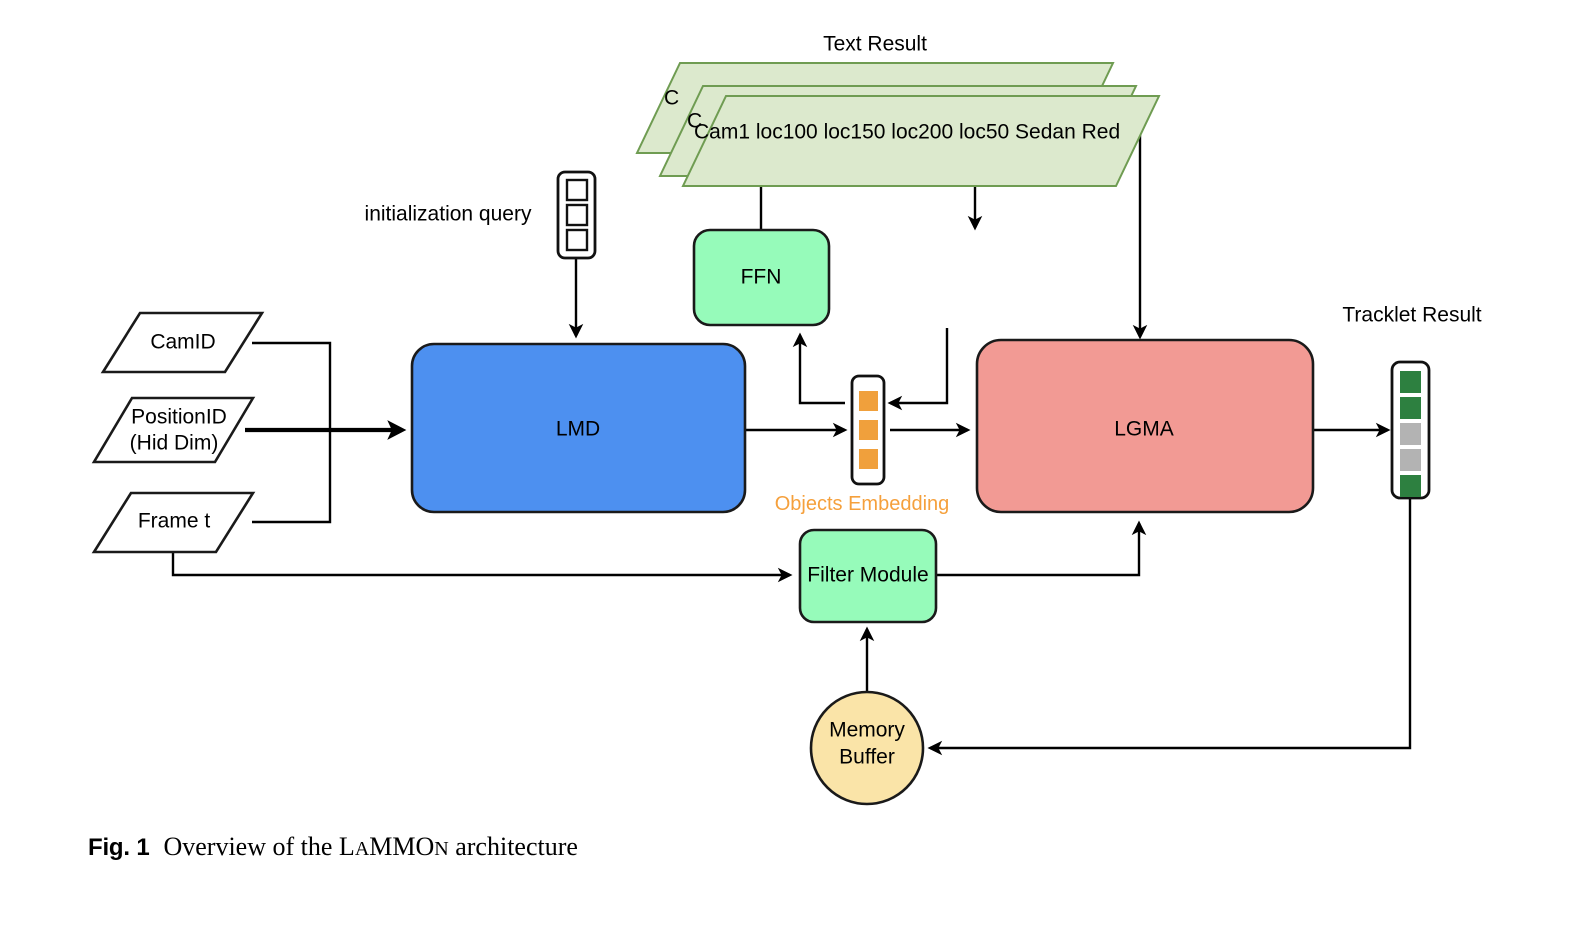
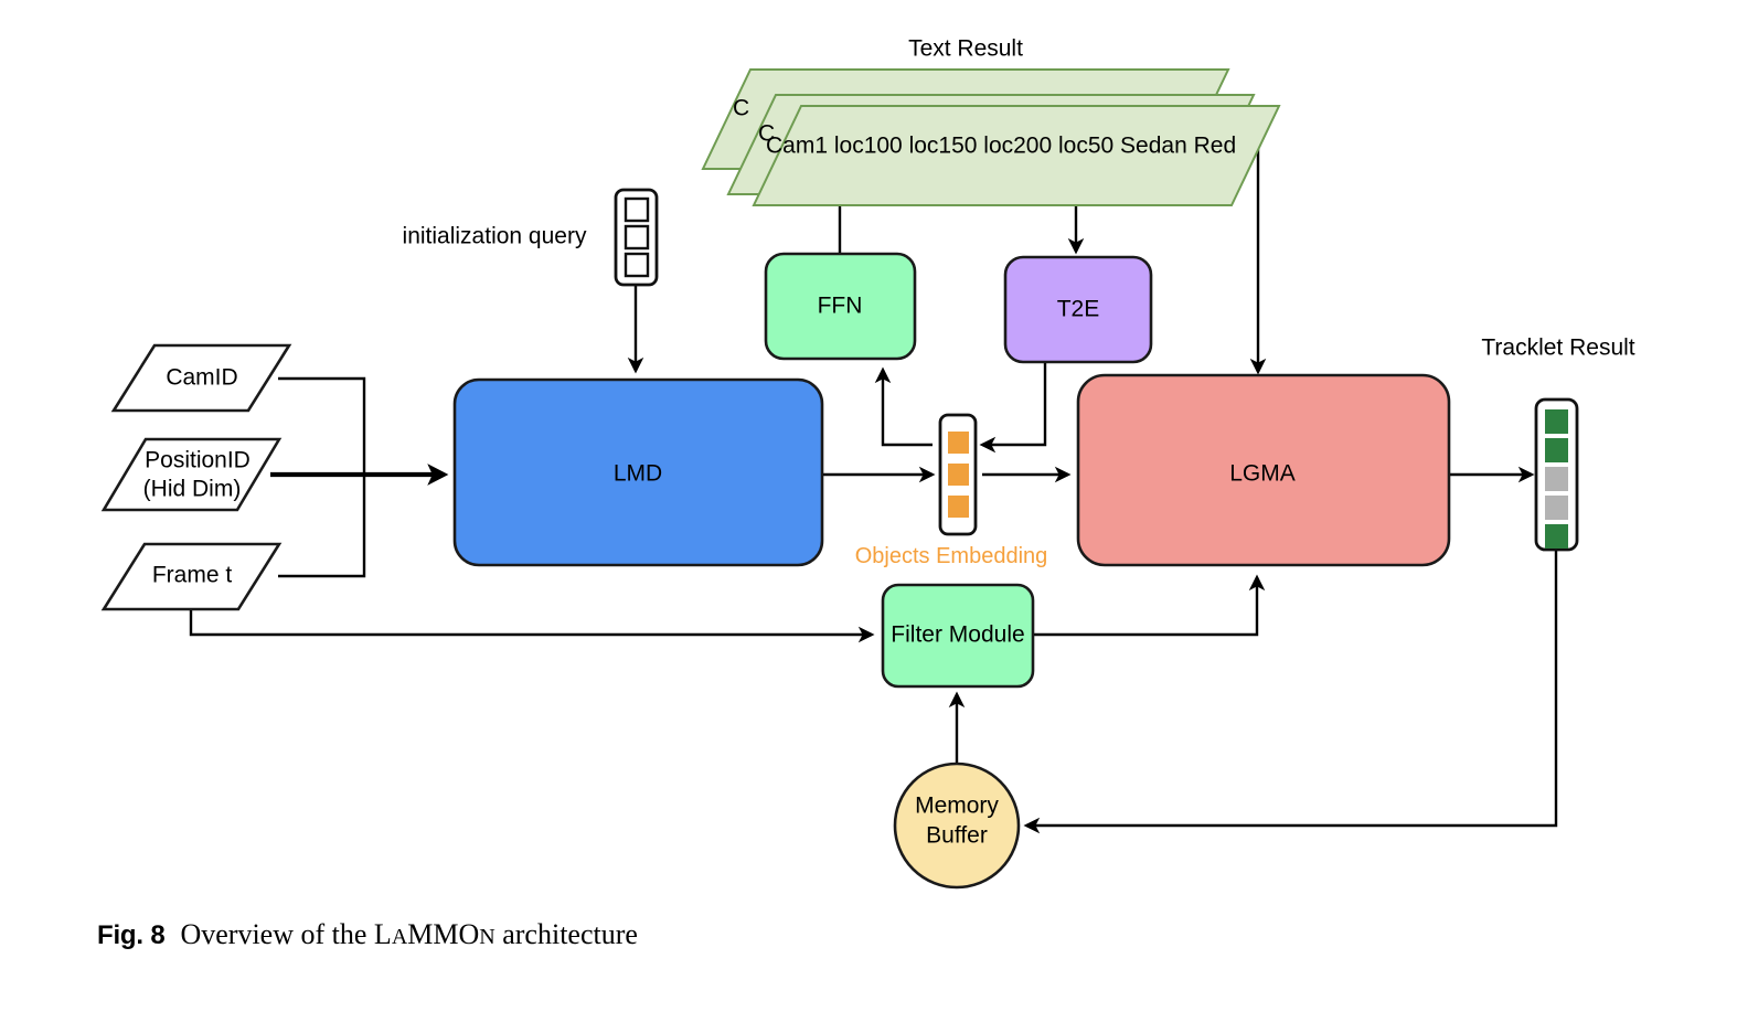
  C
  C
  Cam1 loc100 loc150 loc200 loc50 Sedan Red
  Text Result
  CamID
  PositionID
  (Hid Dim)
  Frame t
  initialization query
  LMD
  FFN
+ T2E
  Objects Embedding
  LGMA
  Tracklet Result
  Filter Module
  Memory
  Buffer
- Fig. 1 Overview of the LAMMON architecture
+ Fig. 8 Overview of the LAMMON architecture
